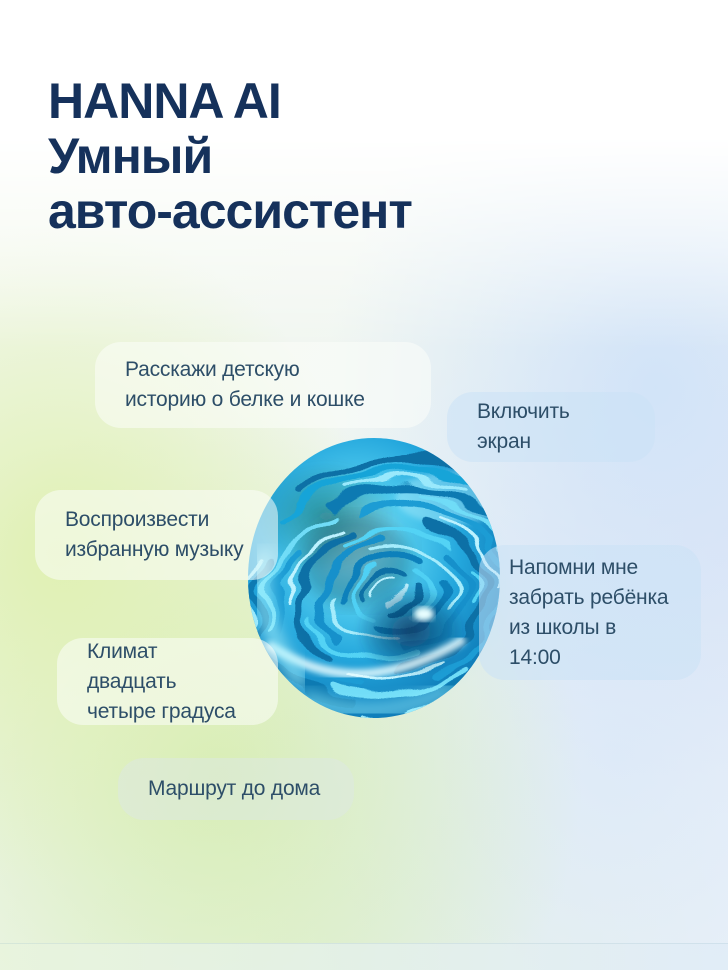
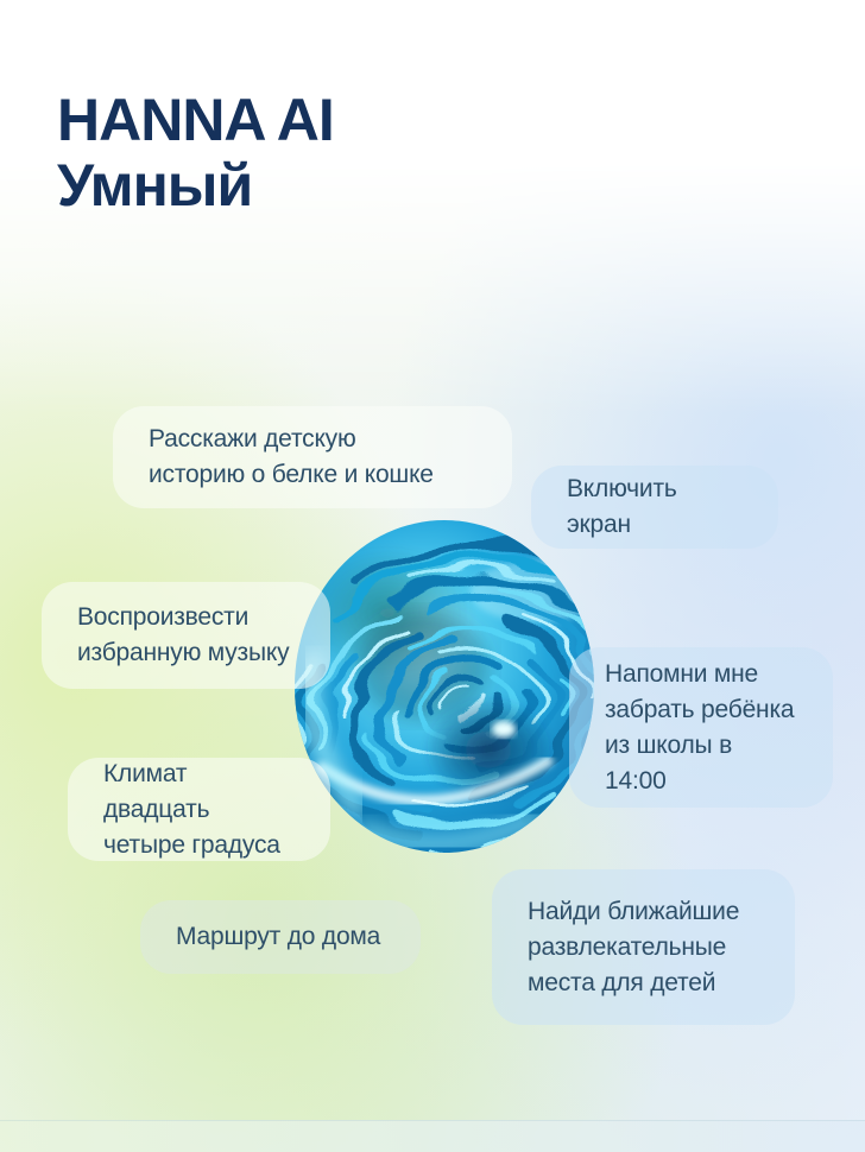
  HANNA AI
  Умный
- авто-ассистент
  Расскажи детскую
  историю о белке и кошке
  Включить экран
  Воспроизвести
  избранную музыку
  Напомни мне
  забрать ребёнка
  из школы в 14:00
  Климат двадцать
  четыре градуса
  Маршрут до дома
+ Найди ближайшие
+ развлекательные
+ места для детей
